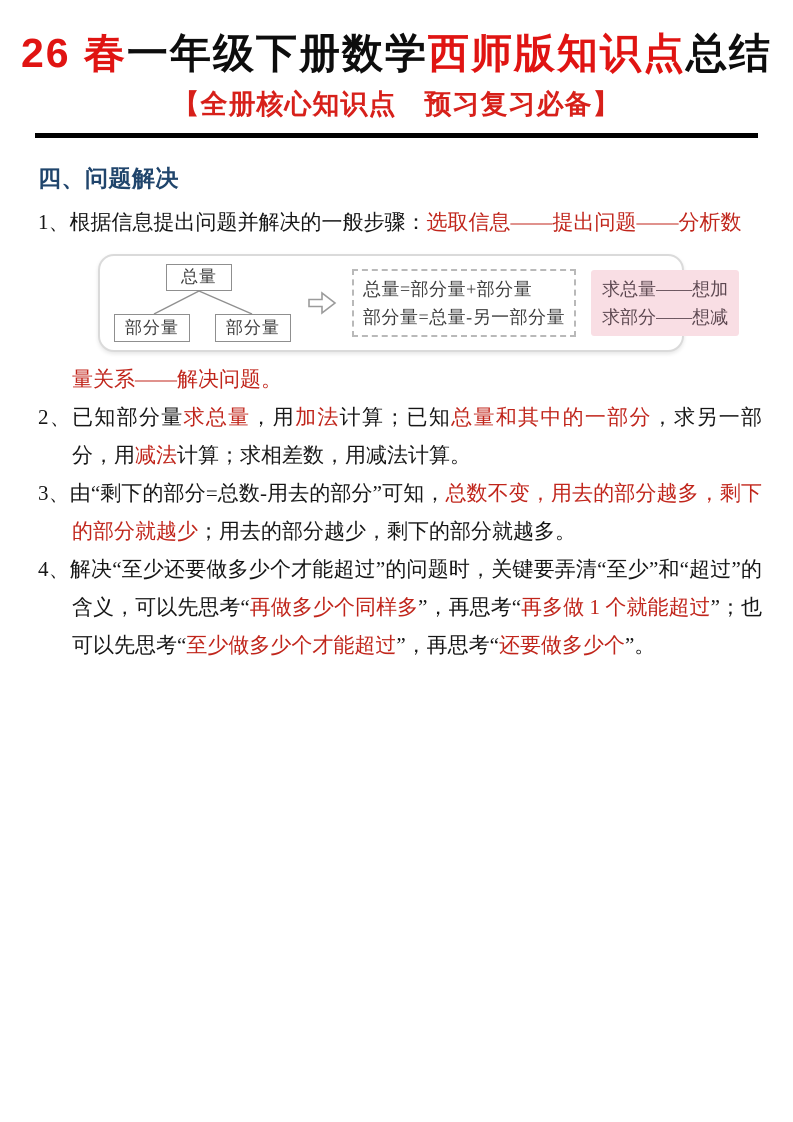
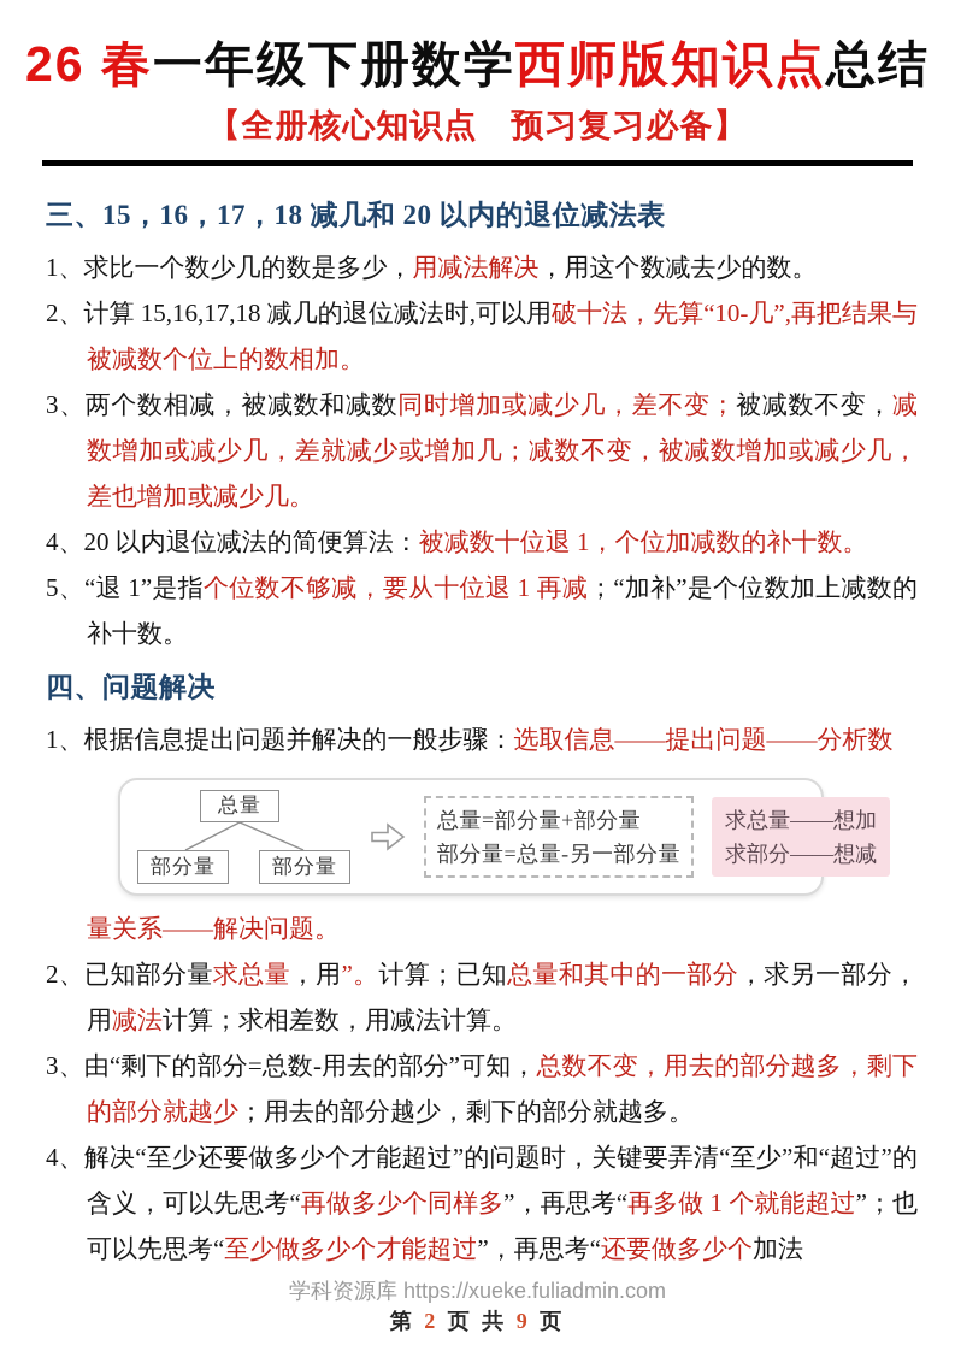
  26 春一年级下册数学西师版知识点总结
  【全册核心知识点 预习复习必备】
+ 三、15，16，17，18 减几和 20 以内的退位减法表
+ 1、求比一个数少几的数是多少，用减法解决，用这个数减去少的数。
+ 2、计算 15,16,17,18 减几的退位减法时,可以用破十法，先算“10-几”,再把结果与被减数个位上的数相加。
+ 3、两个数相减，被减数和减数同时增加或减少几，差不变；被减数不变，减数增加或减少几，差就减少或增加几；减数不变，被减数增加或减少几，差也增加或减少几。
+ 4、20 以内退位减法的简便算法：被减数十位退 1，个位加减数的补十数。
+ 5、“退 1”是指个位数不够减，要从十位退 1 再减；“加补”是个位数加上减数的补十数。
  四、问题解决
  1、根据信息提出问题并解决的一般步骤：选取信息——提出问题——分析数
  总量
  部分量
  部分量
  总量=部分量+部分量
  部分量=总量-另一部分量
  求总量——想加
  求部分——想减
  量关系——解决问题。
- 2、已知部分量求总量，用加法计算；已知总量和其中的一部分，求另一部分，用减法计算；求相差数，用减法计算。
+ 2、已知部分量求总量，用”。计算；已知总量和其中的一部分，求另一部分，用减法计算；求相差数，用减法计算。
  3、由“剩下的部分=总数-用去的部分”可知，总数不变，用去的部分越多，剩下的部分就越少；用去的部分越少，剩下的部分就越多。
- 4、解决“至少还要做多少个才能超过”的问题时，关键要弄清“至少”和“超过”的含义，可以先思考“再做多少个同样多”，再思考“再多做 1 个就能超过”；也可以先思考“至少做多少个才能超过”，再思考“还要做多少个”。
+ 4、解决“至少还要做多少个才能超过”的问题时，关键要弄清“至少”和“超过”的含义，可以先思考“再做多少个同样多”，再思考“再多做 1 个就能超过”；也可以先思考“至少做多少个才能超过”，再思考“还要做多少个加法
+ 学科资源库 https://xueke.fuliadmin.com
+ 第 2 页 共 9 页
